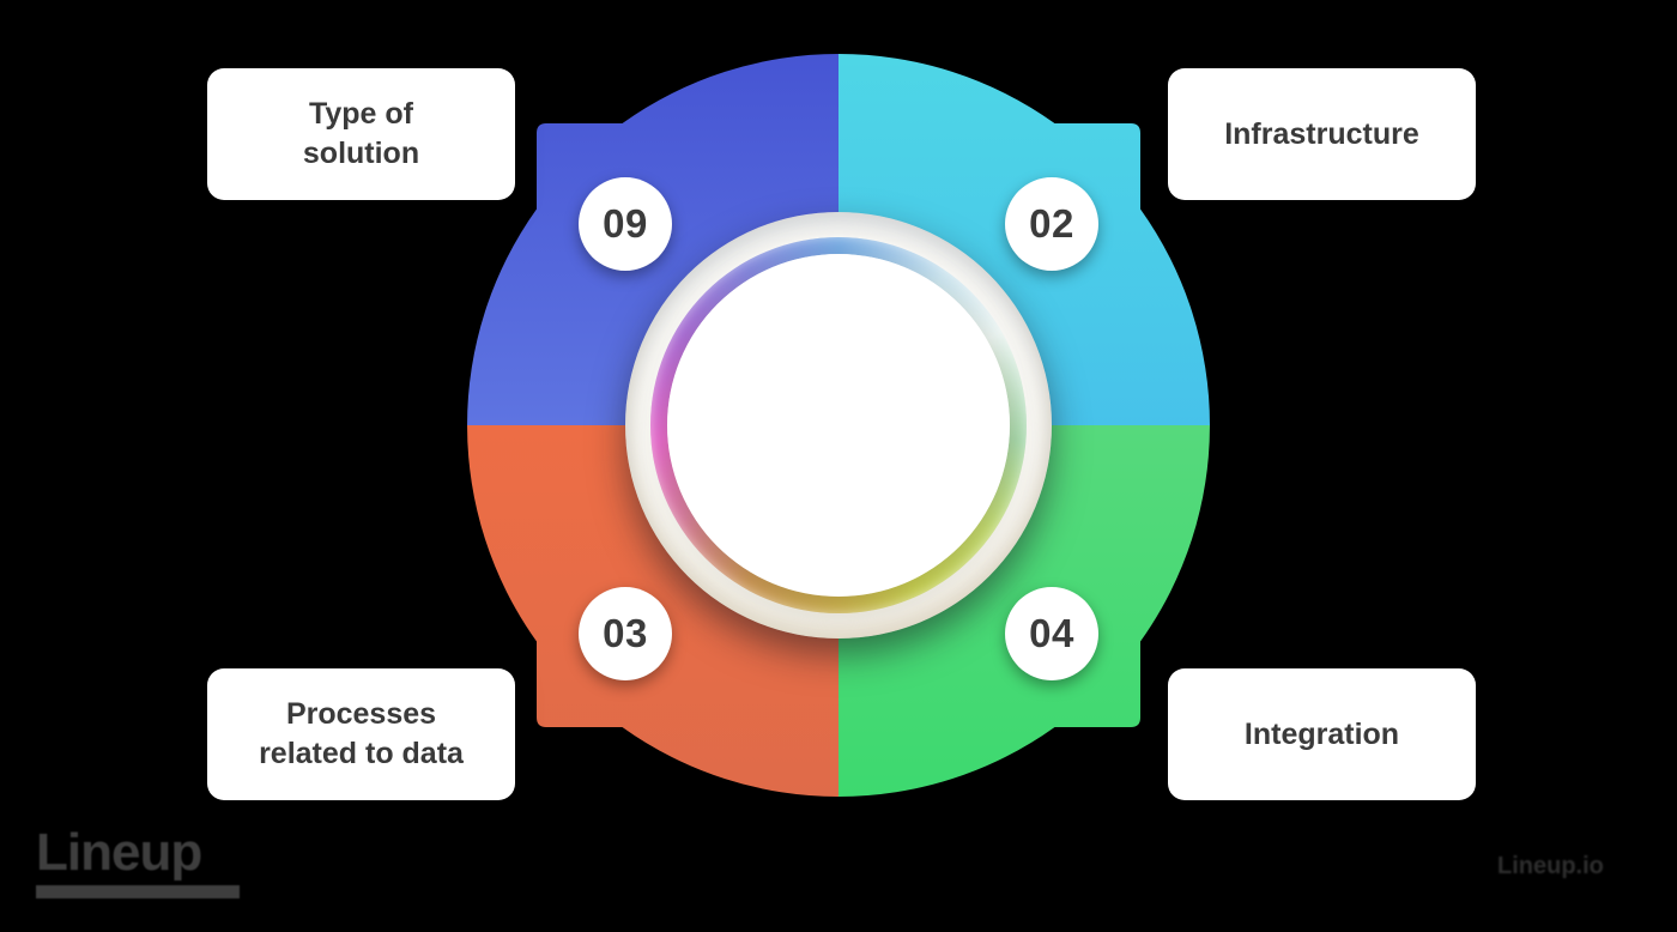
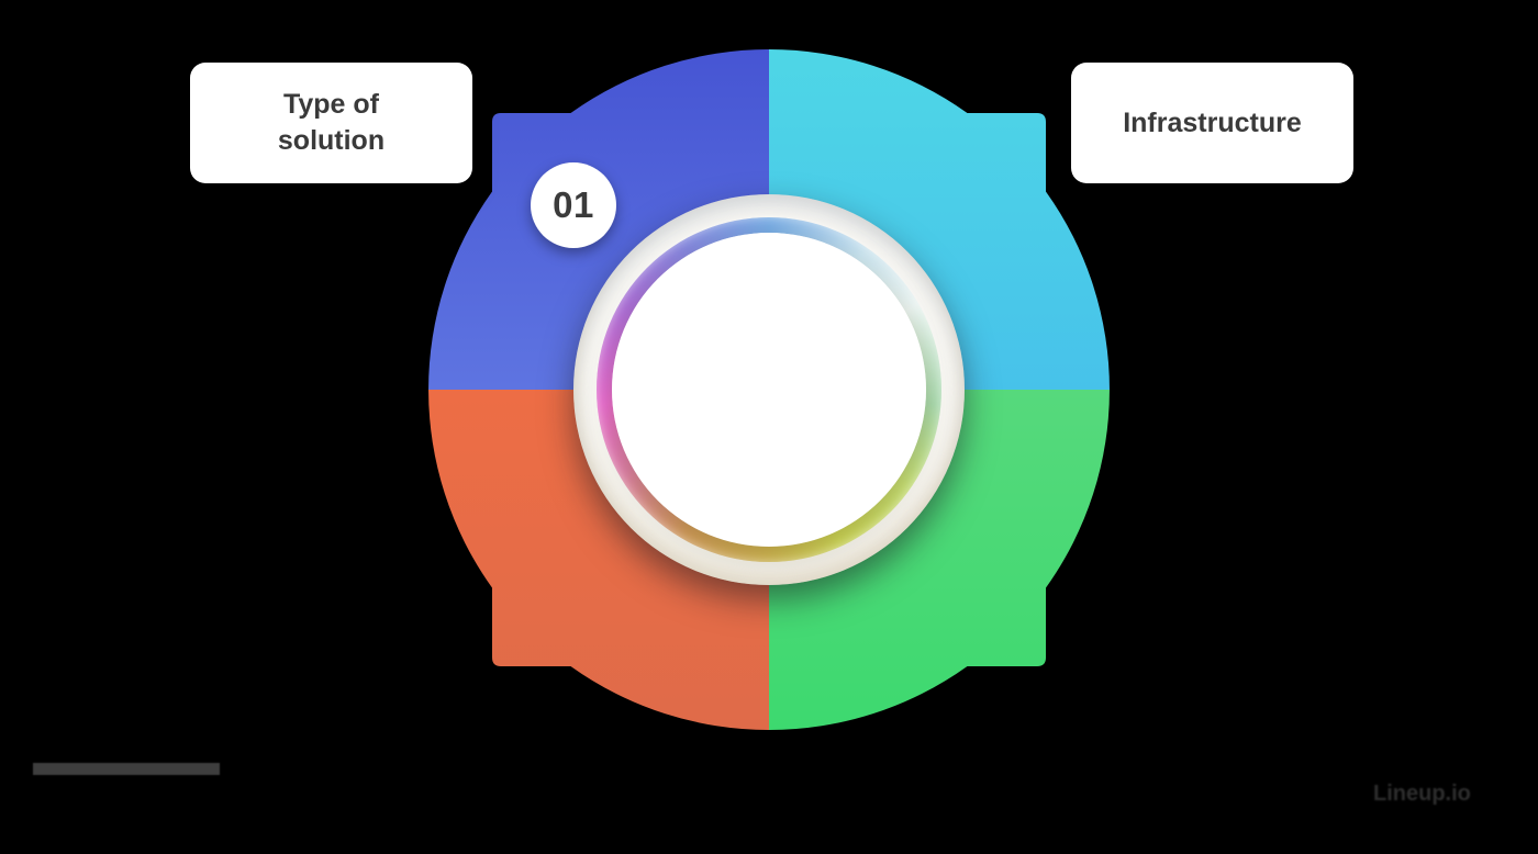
- 09
+ 01
- 02
- 03
- 04
  Type of
  solution
  Infrastructure
- Processes
- related to data
- Integration
- Lineup
  Lineup.io
